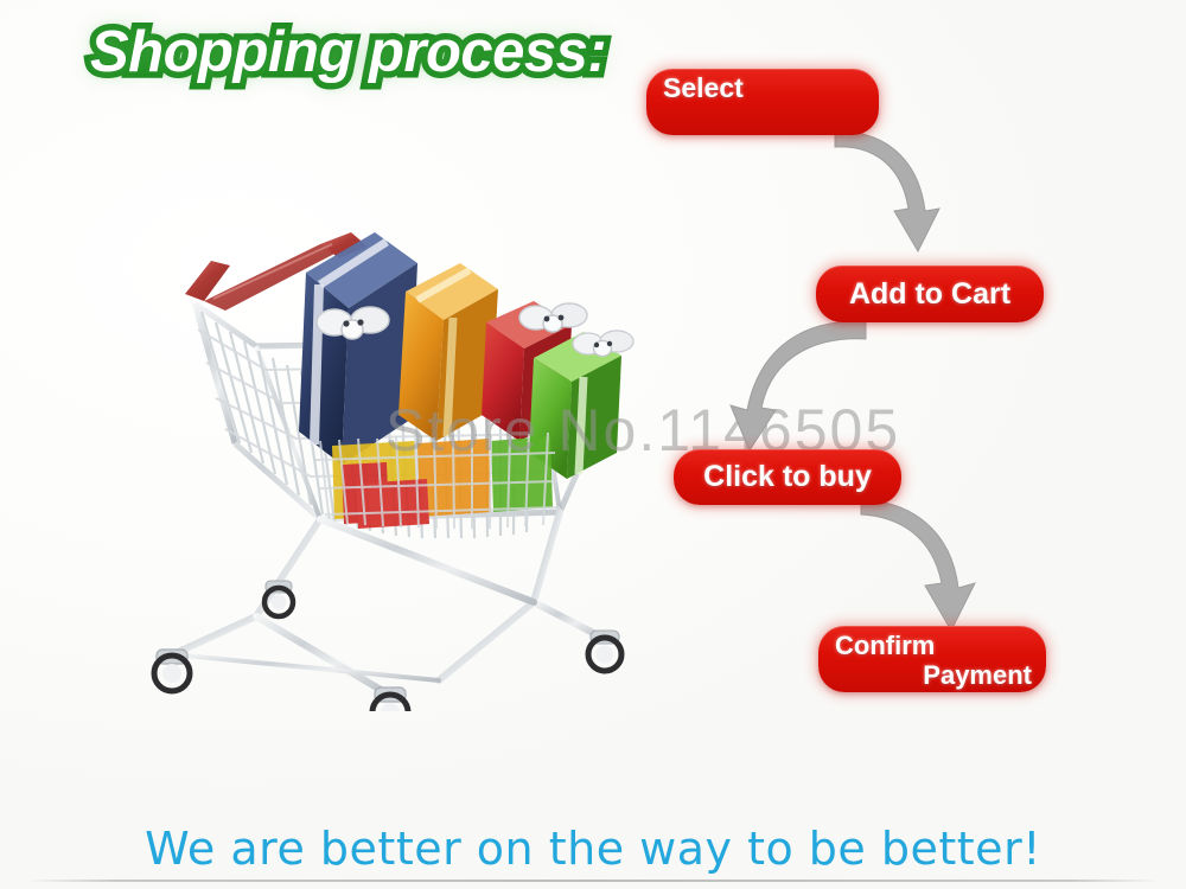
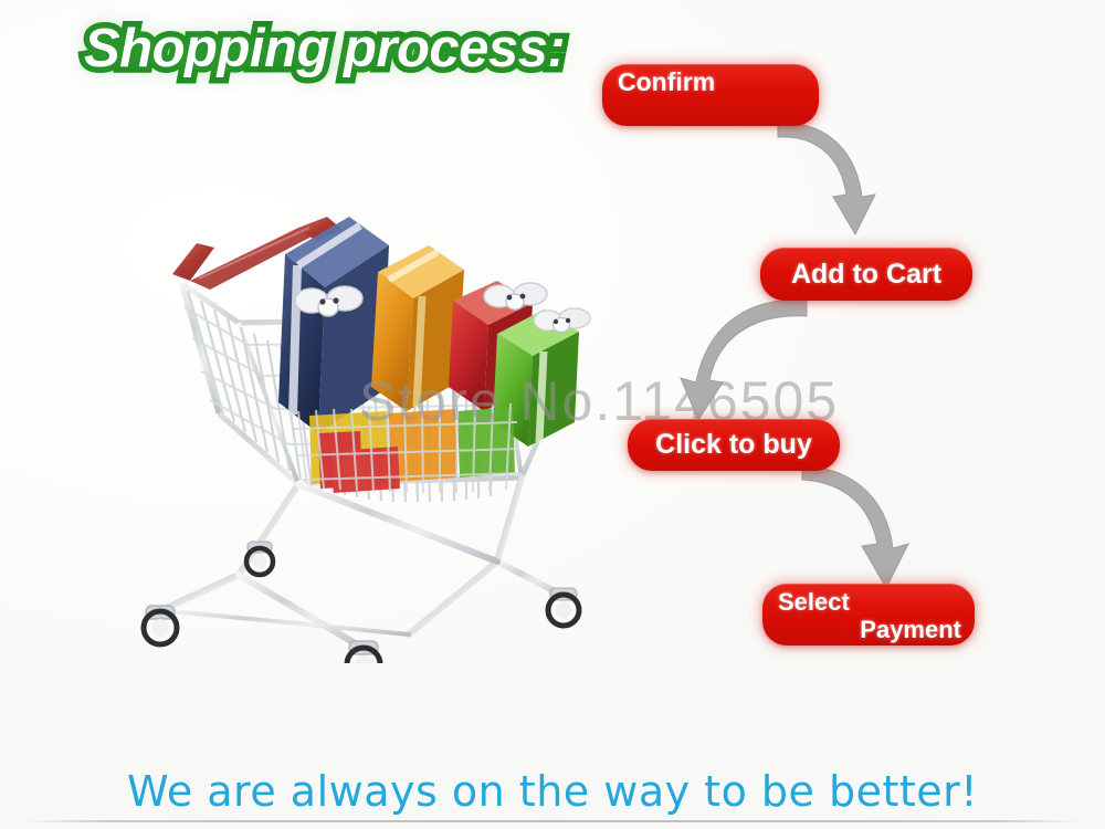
  Shopping process:
  Store No.116505
- Select
+ Confirm
  Add to Cart
  Click to buy
- Confirm
+ Select
  Payment
- We are better on the way to be better!
+ We are always on the way to be better!
